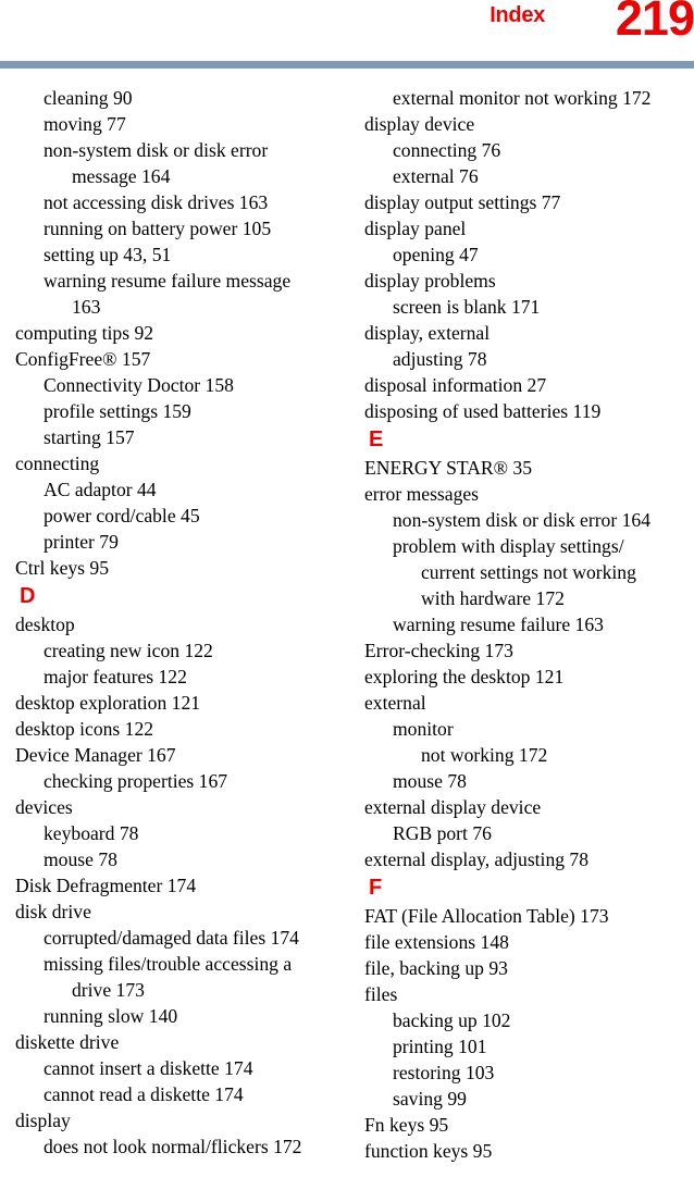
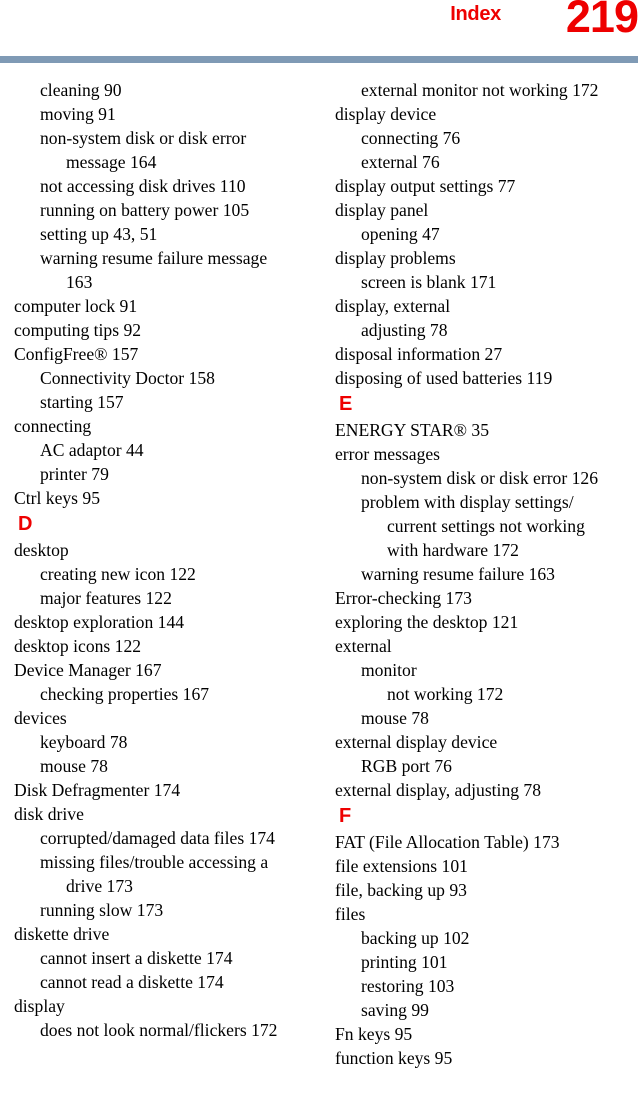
  Index
  219
  cleaning 90
- moving 77
+ moving 91
  non-system disk or disk error
  message 164
- not accessing disk drives 163
+ not accessing disk drives 110
  running on battery power 105
  setting up 43, 51
  warning resume failure message
  163
+ computer lock 91
  computing tips 92
  ConfigFree® 157
  Connectivity Doctor 158
- profile settings 159
  starting 157
  connecting
  AC adaptor 44
- power cord/cable 45
  printer 79
  Ctrl keys 95
  D
  desktop
  creating new icon 122
  major features 122
- desktop exploration 121
+ desktop exploration 144
  desktop icons 122
  Device Manager 167
  checking properties 167
  devices
  keyboard 78
  mouse 78
  Disk Defragmenter 174
  disk drive
  corrupted/damaged data files 174
  missing files/trouble accessing a
  drive 173
- running slow 140
+ running slow 173
  diskette drive
  cannot insert a diskette 174
  cannot read a diskette 174
  display
  does not look normal/flickers 172
  external monitor not working 172
  display device
  connecting 76
  external 76
  display output settings 77
  display panel
  opening 47
  display problems
  screen is blank 171
  display, external
  adjusting 78
  disposal information 27
  disposing of used batteries 119
  E
  ENERGY STAR® 35
  error messages
- non-system disk or disk error 164
+ non-system disk or disk error 126
  problem with display settings/
  current settings not working
  with hardware 172
  warning resume failure 163
  Error-checking 173
  exploring the desktop 121
  external
  monitor
  not working 172
  mouse 78
  external display device
  RGB port 76
  external display, adjusting 78
  F
  FAT (File Allocation Table) 173
- file extensions 148
+ file extensions 101
  file, backing up 93
  files
  backing up 102
  printing 101
  restoring 103
  saving 99
  Fn keys 95
  function keys 95
